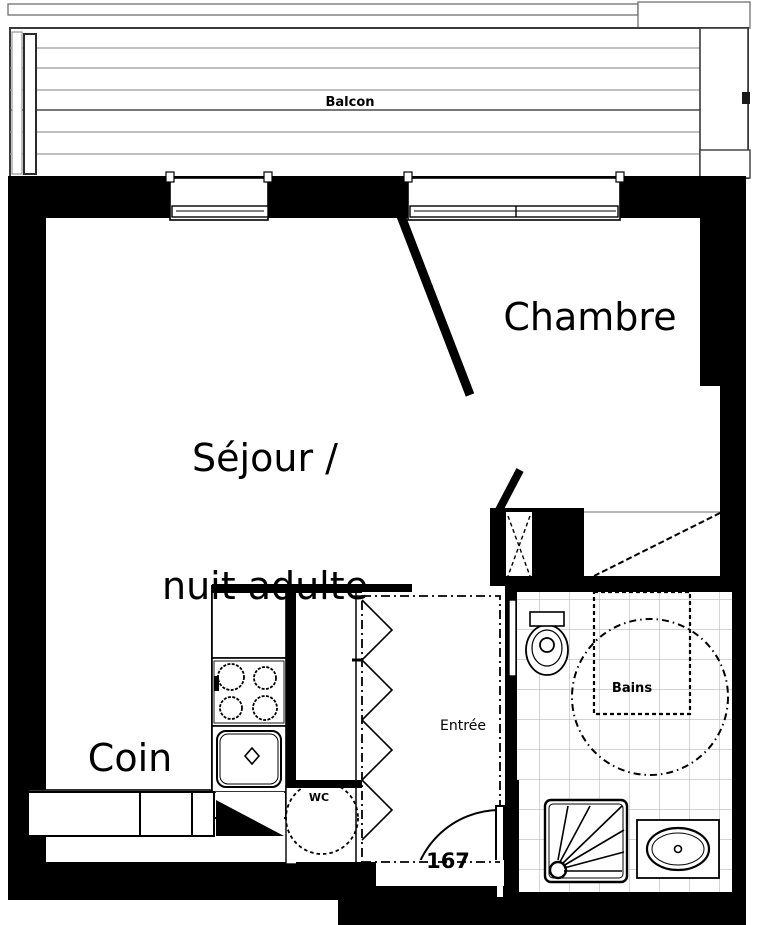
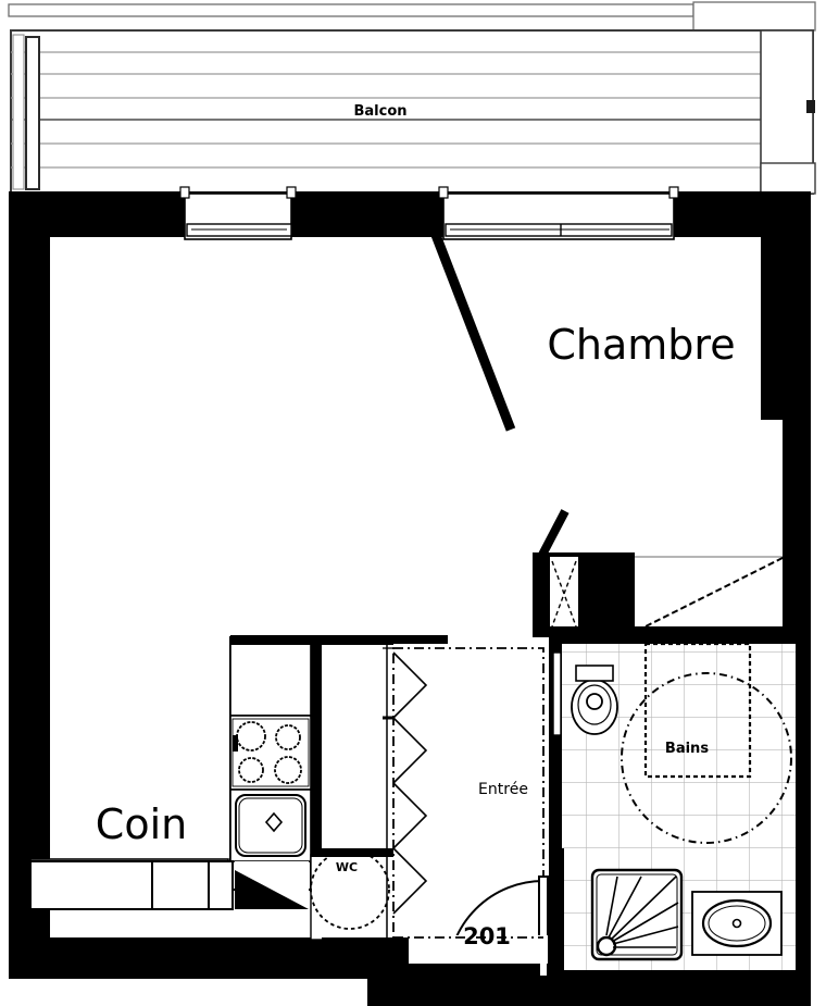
  Balcon
- Séjour /
- nuit adulte
  Chambre
  Coin
  cuisine
  Bains
  Entrée
  WC
- 167
+ 201
